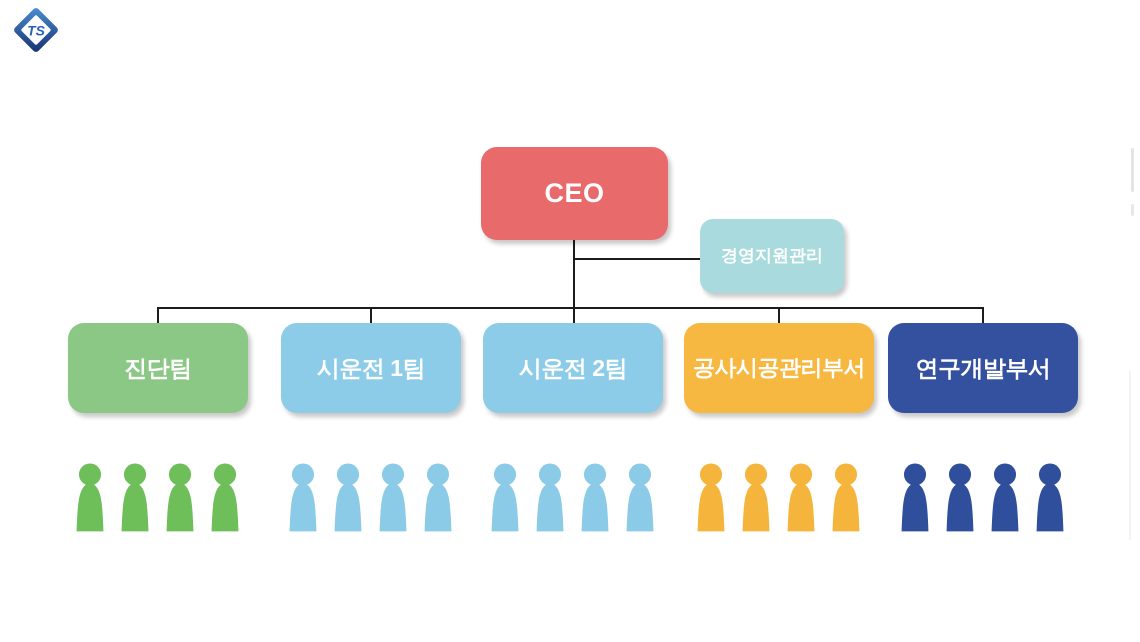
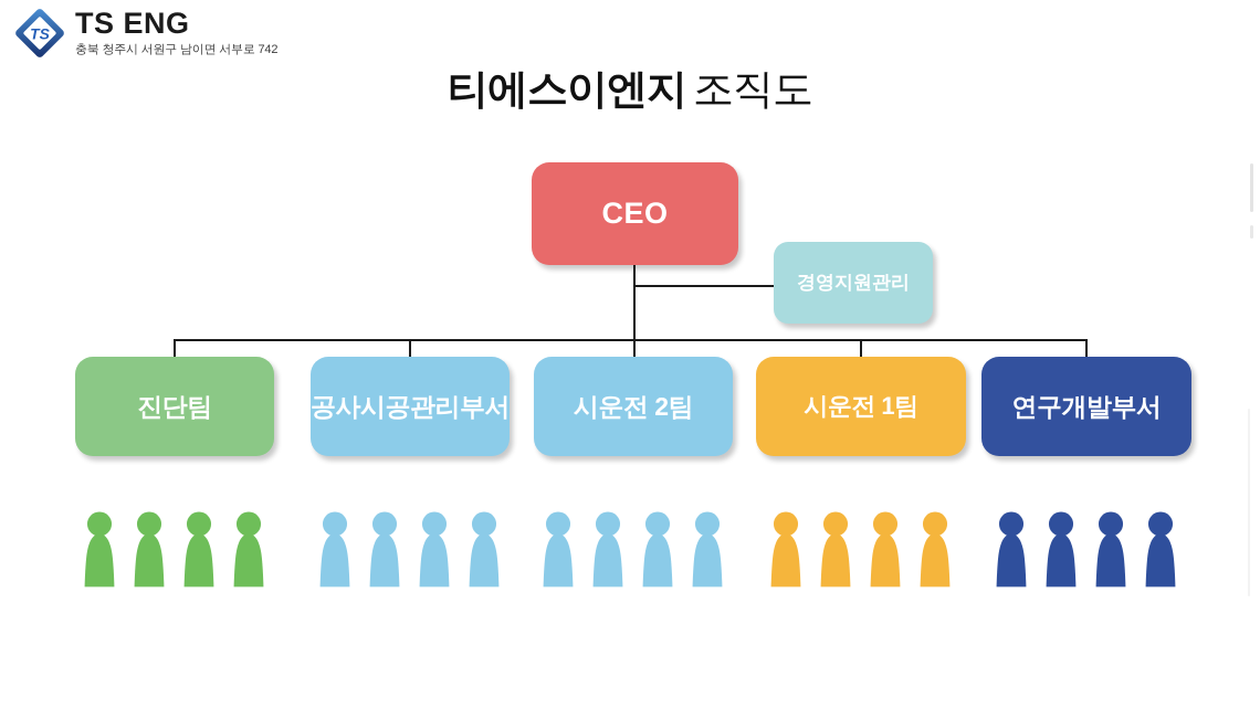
  TS
+ TS ENG
+ 충북 청주시 서원구 남이면 서부로 742
+ 티에스이엔지 조직도
  CEO
  경영지원관리
  진단팀
- 시운전 1팀
+ 공사시공관리부서
  시운전 2팀
- 공사시공관리부서
+ 시운전 1팀
  연구개발부서
